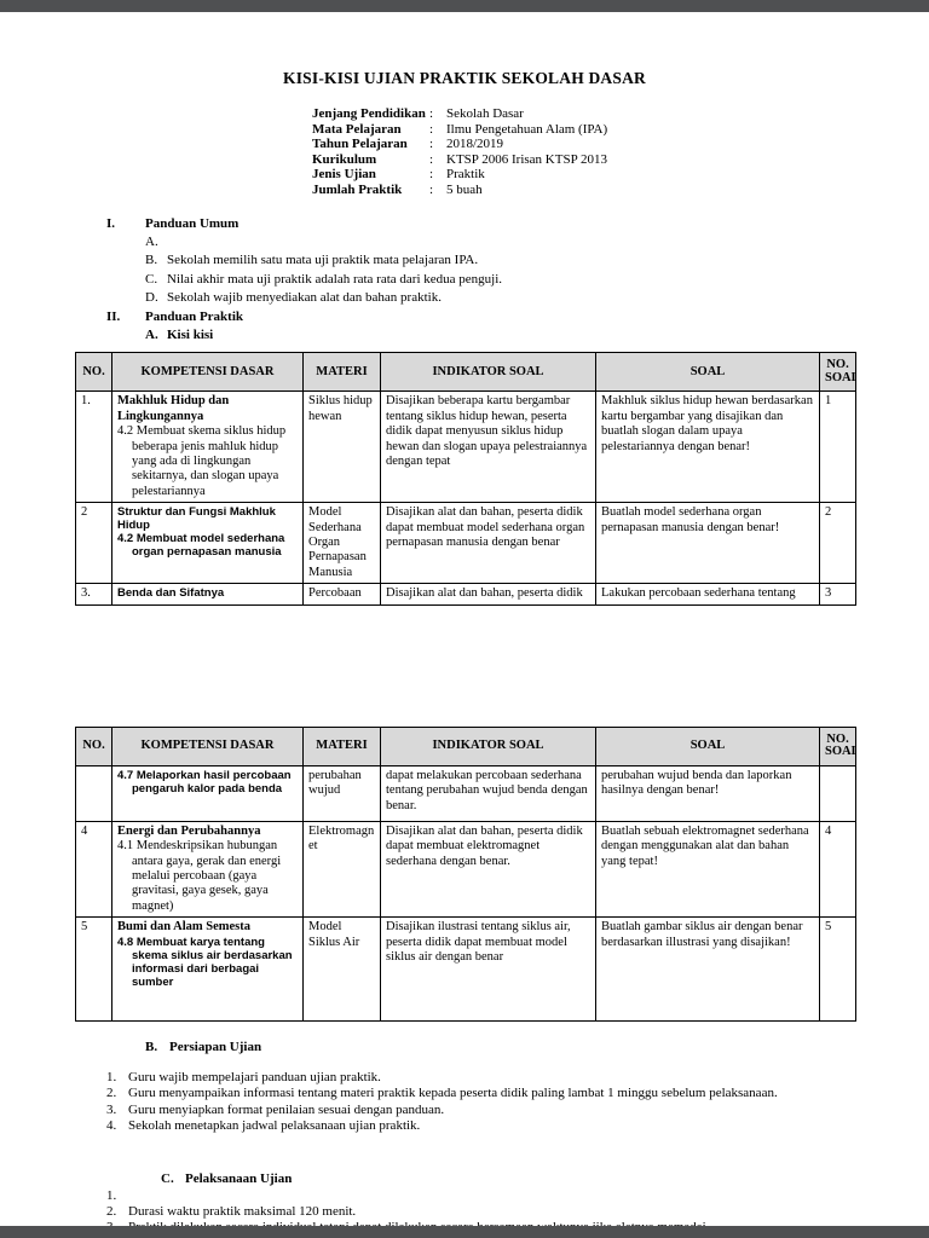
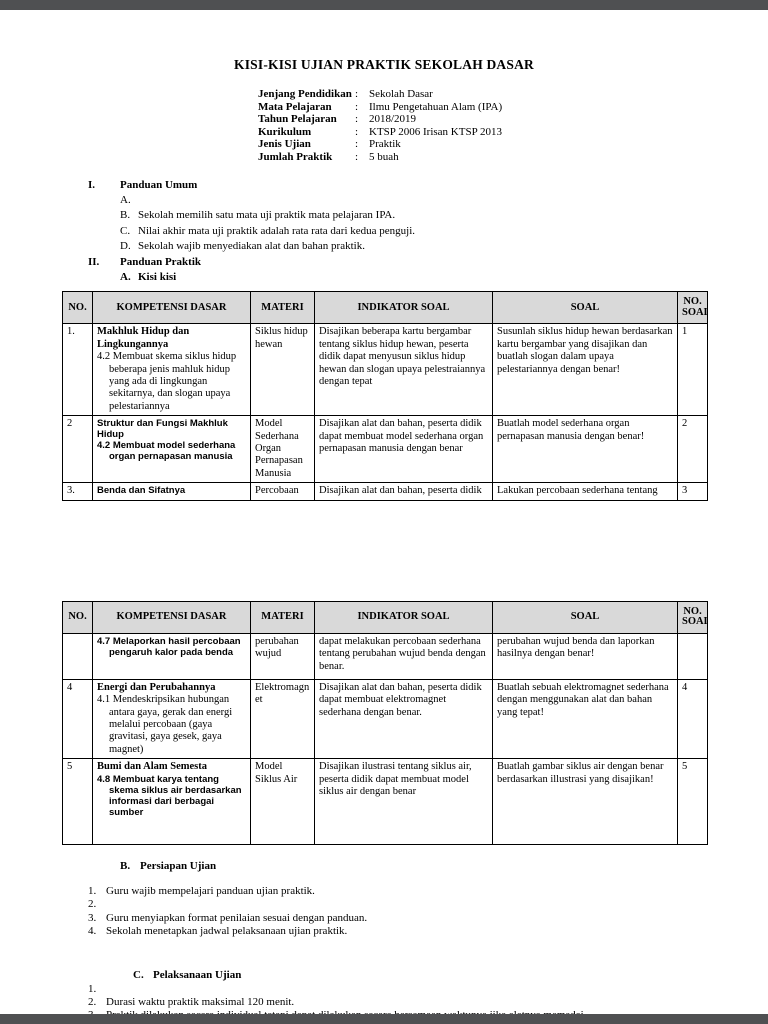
  KISI-KISI UJIAN PRAKTIK SEKOLAH DASAR
  Jenjang Pendidikan
  :
  Sekolah Dasar
  Mata Pelajaran
  :
  Ilmu Pengetahuan Alam (IPA)
  Tahun Pelajaran
  :
  2018/2019
  Kurikulum
  :
  KTSP 2006 Irisan KTSP 2013
  Jenis Ujian
  :
  Praktik
  Jumlah Praktik
  :
  5 buah
  I.
  Panduan Umum
  A.
  B.
  Sekolah memilih satu mata uji praktik mata pelajaran IPA.
  C.
  Nilai akhir mata uji praktik adalah rata rata dari kedua penguji.
  D.
  Sekolah wajib menyediakan alat dan bahan praktik.
  II.
  Panduan Praktik
  A.
  Kisi kisi
  NO.	KOMPETENSI DASAR	MATERI	INDIKATOR SOAL	SOAL	NO. SOAL
- 1.	Makhluk Hidup dan Lingkungannya 4.2 Membuat skema siklus hidup beberapa jenis mahluk hidup yang ada di lingkungan sekitarnya, dan slogan upaya pelestariannya	Siklus hidup hewan	Disajikan beberapa kartu bergambar tentang siklus hidup hewan, peserta didik dapat menyusun siklus hidup hewan dan slogan upaya pelestraiannya dengan tepat	Makhluk siklus hidup hewan berdasarkan kartu bergambar yang disajikan dan buatlah slogan dalam upaya pelestariannya dengan benar!	1
+ 1.	Makhluk Hidup dan Lingkungannya 4.2 Membuat skema siklus hidup beberapa jenis mahluk hidup yang ada di lingkungan sekitarnya, dan slogan upaya pelestariannya	Siklus hidup hewan	Disajikan beberapa kartu bergambar tentang siklus hidup hewan, peserta didik dapat menyusun siklus hidup hewan dan slogan upaya pelestraiannya dengan tepat	Susunlah siklus hidup hewan berdasarkan kartu bergambar yang disajikan dan buatlah slogan dalam upaya pelestariannya dengan benar!	1
  2	Struktur dan Fungsi Makhluk Hidup 4.2 Membuat model sederhana organ pernapasan manusia	Model Sederhana Organ Pernapasan Manusia	Disajikan alat dan bahan, peserta didik dapat membuat model sederhana organ pernapasan manusia dengan benar	Buatlah model sederhana organ pernapasan manusia dengan benar!	2
  3.	Benda dan Sifatnya	Percobaan	Disajikan alat dan bahan, peserta didik	Lakukan percobaan sederhana tentang	3
  NO.	KOMPETENSI DASAR	MATERI	INDIKATOR SOAL	SOAL	NO. SOAL
  	4.7 Melaporkan hasil percobaan pengaruh kalor pada benda	perubahan wujud	dapat melakukan percobaan sederhana tentang perubahan wujud benda dengan benar.	perubahan wujud benda dan laporkan hasilnya dengan benar!
  4	Energi dan Perubahannya 4.1 Mendeskripsikan hubungan antara gaya, gerak dan energi melalui percobaan (gaya gravitasi, gaya gesek, gaya magnet)	Elektromagnet	Disajikan alat dan bahan, peserta didik dapat membuat elektromagnet sederhana dengan benar.	Buatlah sebuah elektromagnet sederhana dengan menggunakan alat dan bahan yang tepat!	4
  5	Bumi dan Alam Semesta 4.8 Membuat karya tentang skema siklus air berdasarkan informasi dari berbagai sumber	Model Siklus Air	Disajikan ilustrasi tentang siklus air, peserta didik dapat membuat model siklus air dengan benar	Buatlah gambar siklus air dengan benar berdasarkan illustrasi yang disajikan!	5
  B.
  Persiapan Ujian
  1.
  Guru wajib mempelajari panduan ujian praktik.
  2.
- Guru menyampaikan informasi tentang materi praktik kepada peserta didik paling lambat 1 minggu sebelum pelaksanaan.
  3.
  Guru menyiapkan format penilaian sesuai dengan panduan.
  4.
  Sekolah menetapkan jadwal pelaksanaan ujian praktik.
  C.
  Pelaksanaan Ujian
  1.
  2.
  Durasi waktu praktik maksimal 120 menit.
